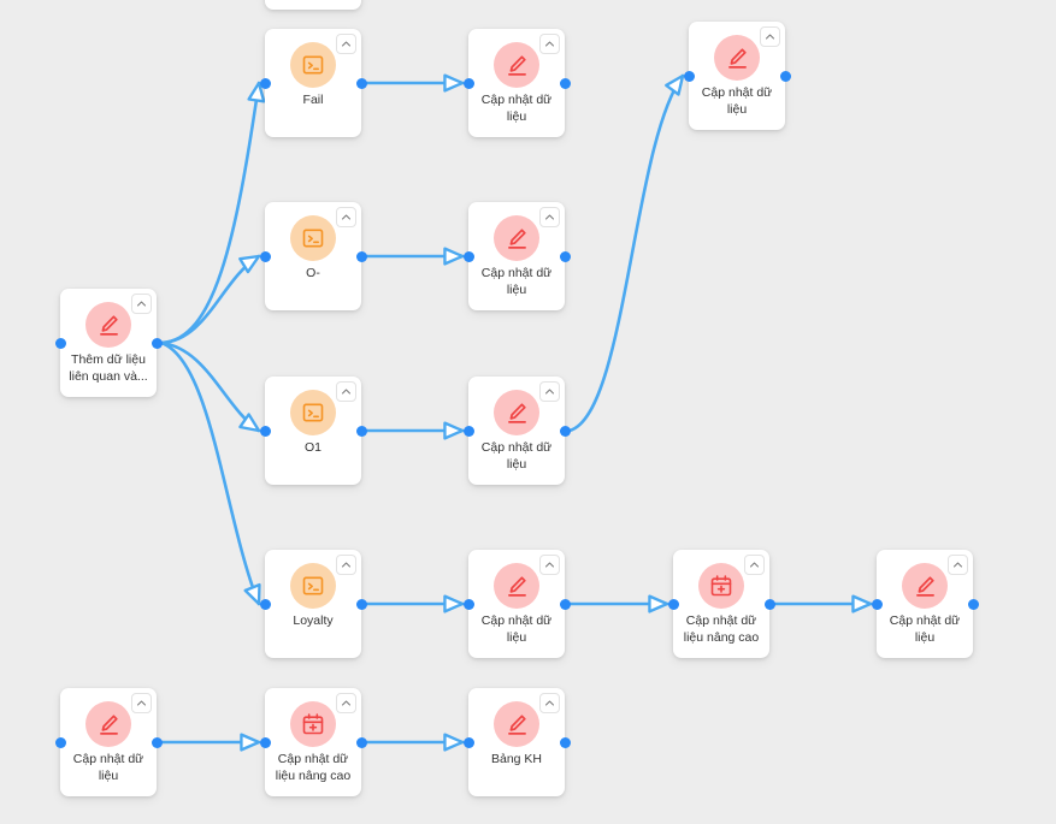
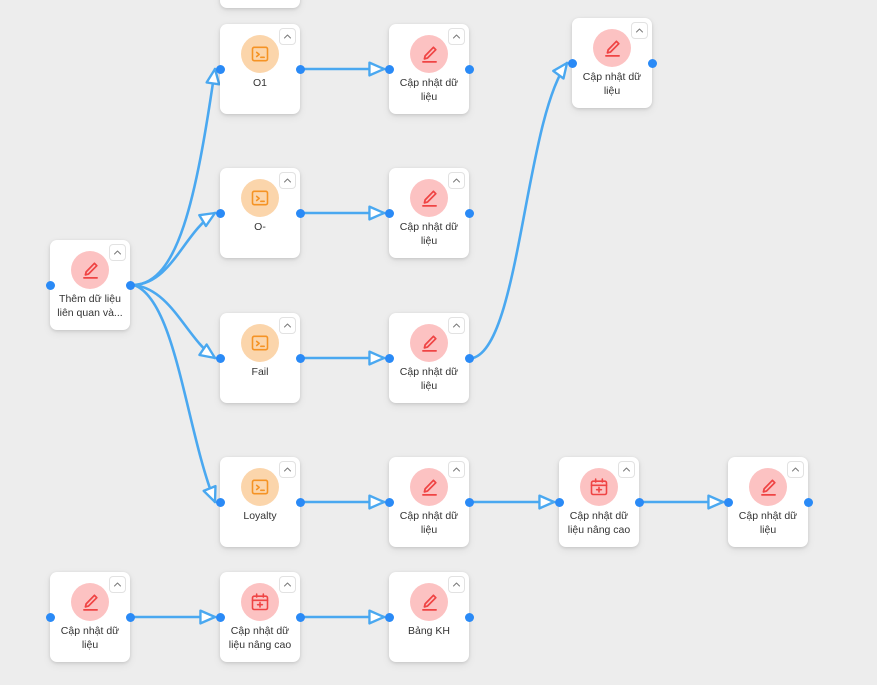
- Fail
+ O1
  Cập nhật dữ liệu
  Cập nhật dữ liệu
  O-
  Cập nhật dữ liệu
  Thêm dữ liệu liên quan và...
- O1
+ Fail
  Cập nhật dữ liệu
  Loyalty
  Cập nhật dữ liệu
  Cập nhật dữ liệu nâng cao
  Cập nhật dữ liệu
  Cập nhật dữ liệu
  Cập nhật dữ liệu nâng cao
  Bảng KH
